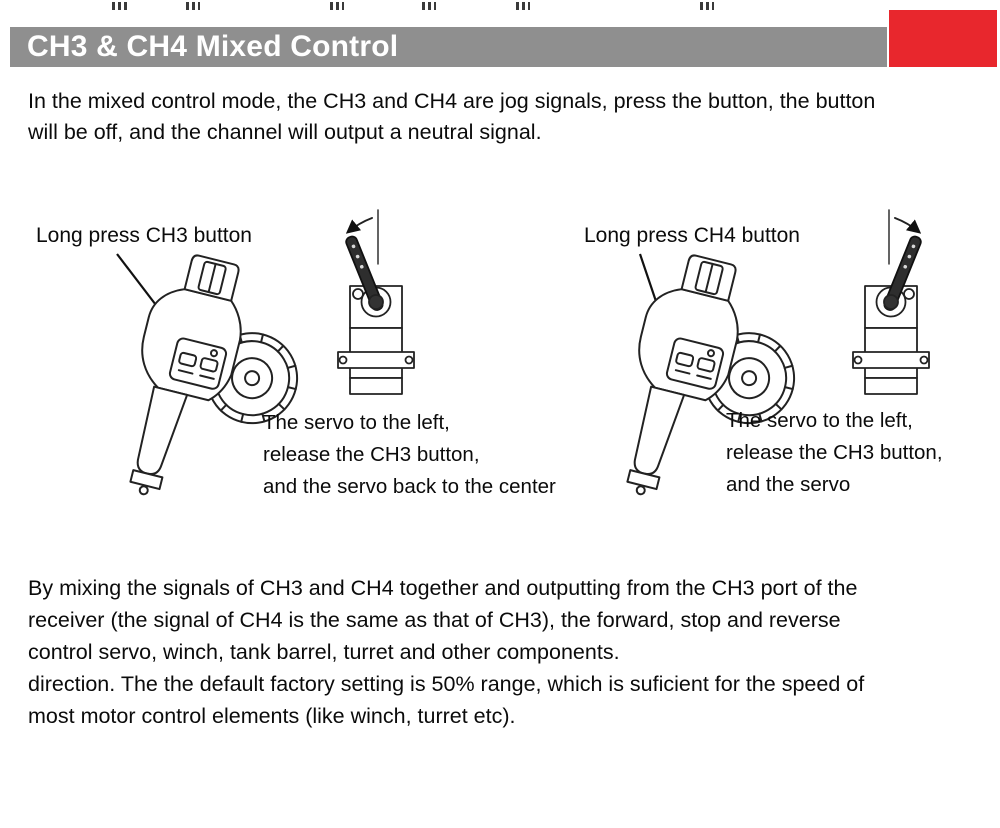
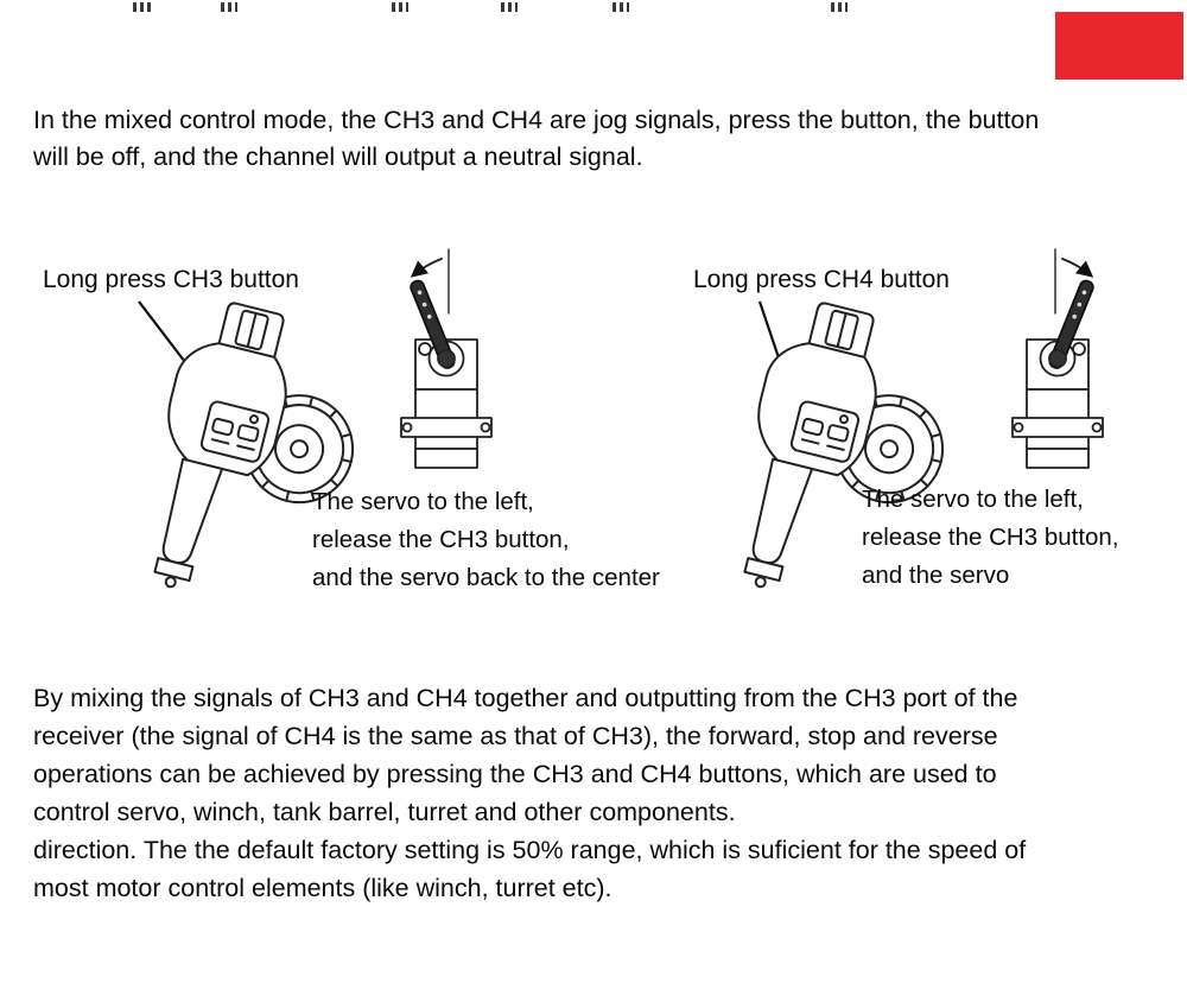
- CH3 & CH4 Mixed Control
  In the mixed control mode, the CH3 and CH4 are jog signals, press the button, the button
  will be off, and the channel will output a neutral signal.
  Long press CH3 button
  Long press CH4 button
  The servo to the left,
  release the CH3 button,
  and the servo back to the center
  The servo to the left,
  release the CH3 button,
  and the servo
  By mixing the signals of CH3 and CH4 together and outputting from the CH3 port of the
  receiver (the signal of CH4 is the same as that of CH3), the forward, stop and reverse
+ operations can be achieved by pressing the CH3 and CH4 buttons, which are used to
  control servo, winch, tank barrel, turret and other components.
  direction. The the default factory setting is 50% range, which is suficient for the speed of
  most motor control elements (like winch, turret etc).
